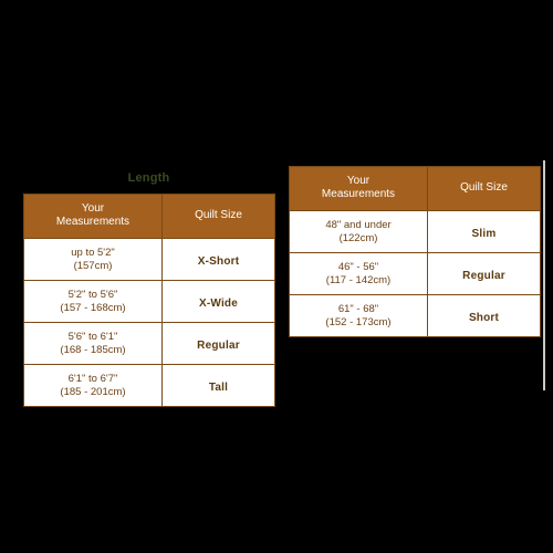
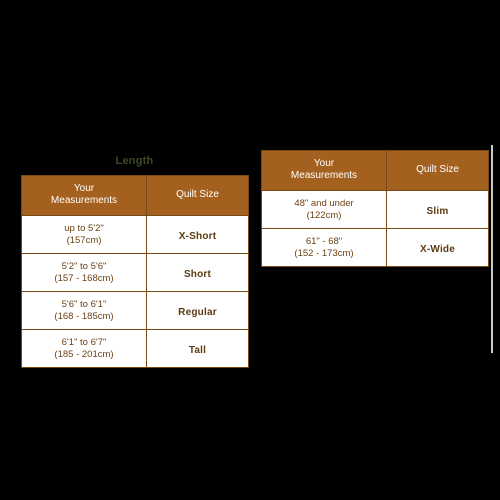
  Length
  Your Measurements	Quilt Size
  up to 5'2" (157cm)	X-Short
- 5'2" to 5'6" (157 - 168cm)	X-Wide
+ 5'2" to 5'6" (157 - 168cm)	Short
  5'6" to 6'1" (168 - 185cm)	Regular
  6'1" to 6'7" (185 - 201cm)	Tall
  Your Measurements	Quilt Size
  48" and under (122cm)	Slim
- 46" - 56" (117 - 142cm)	Regular
- 61" - 68" (152 - 173cm)	Short
+ 61" - 68" (152 - 173cm)	X-Wide
